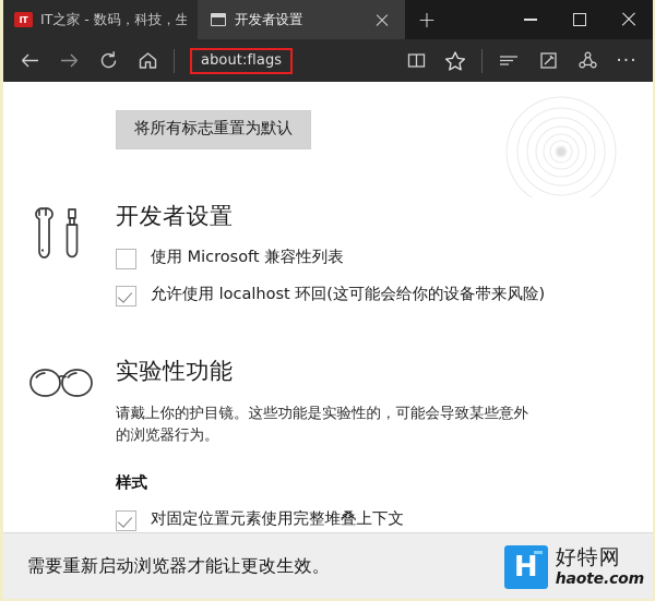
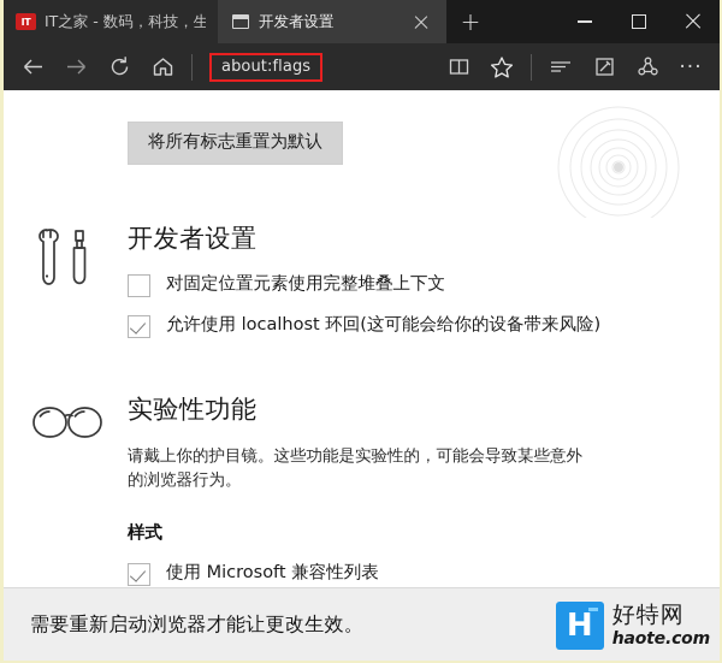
  IT
  IT之家 - 数码，科技，生
  开发者设置
  +
  about:flags
  ···
  将所有标志重置为默认
  开发者设置
- 使用 Microsoft 兼容性列表
+ 对固定位置元素使用完整堆叠上下文
  允许使用 localhost 环回(这可能会给你的设备带来风险)
  实验性功能
  请戴上你的护目镜。这些功能是实验性的，可能会导致某些意外的浏览器行为。
  样式
- 对固定位置元素使用完整堆叠上下文
+ 使用 Microsoft 兼容性列表
  需要重新启动浏览器才能让更改生效。
  好特网
  haote.com
